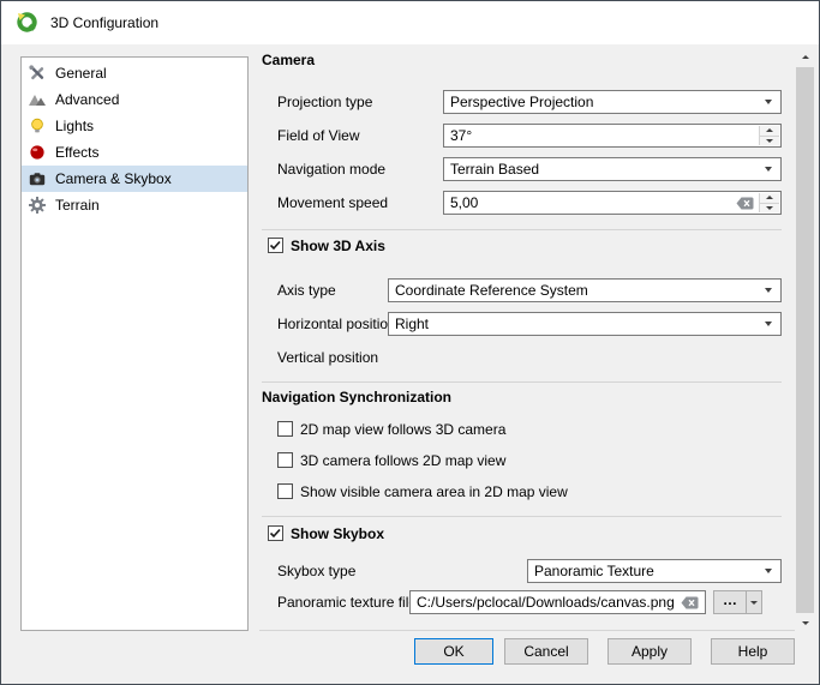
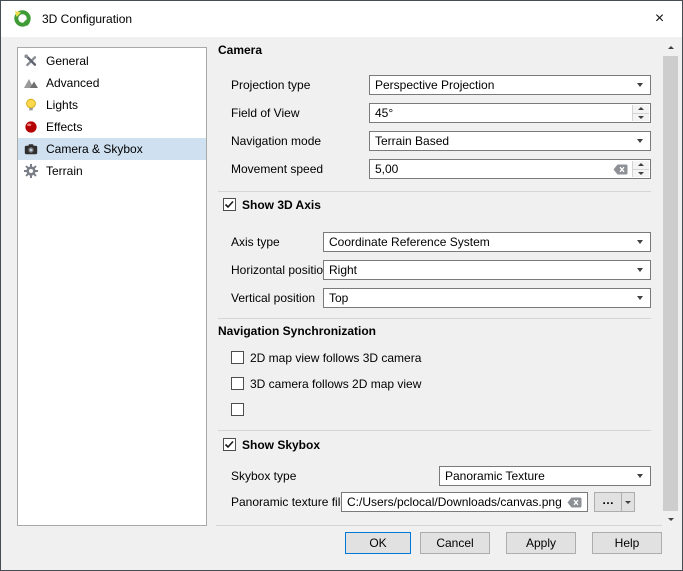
  3D Configuration
+ ×
  General
  Advanced
  Lights
  Effects
  Camera & Skybox
  Terrain
  Camera
  Projection type
  Perspective Projection
  Field of View
- 37°
+ 45°
  Navigation mode
  Terrain Based
  Movement speed
  5,00
  Show 3D Axis
  Axis type
  Coordinate Reference System
  Horizontal positio
  Right
  Vertical position
+ Top
  Navigation Synchronization
  2D map view follows 3D camera
  3D camera follows 2D map view
- Show visible camera area in 2D map view
  Show Skybox
  Skybox type
  Panoramic Texture
  Panoramic texture fil
  C:/Users/pclocal/Downloads/canvas.png
  …
  OK
  Cancel
  Apply
  Help
